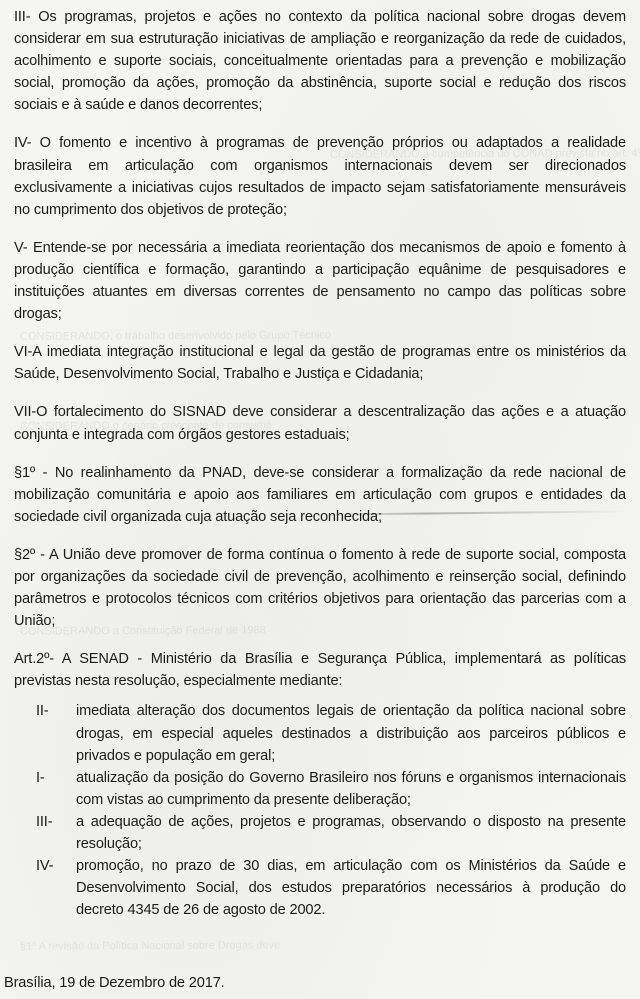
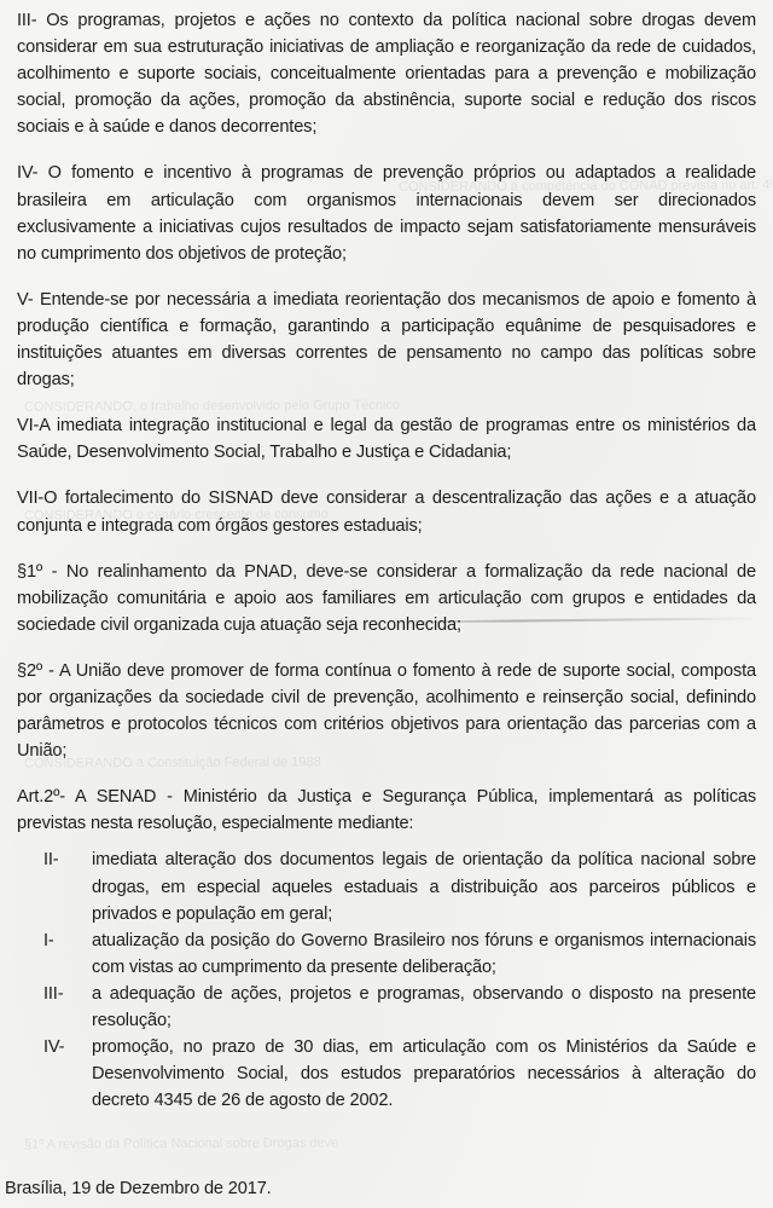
  CONSIDERANDO a competência do CONAD prevista no art. 4
  CONSIDERANDO o cenário crescente de consumo
  CONSIDERANDO a Constituição Federal de 1988
  realinhamento da política nacional sobre drogas
  III- Os programas, projetos e ações no contexto da política nacional sobre drogas devem considerar em sua estruturação iniciativas de ampliação e reorganização da rede de cuidados, acolhimento e suporte sociais, conceitualmente orientadas para a prevenção e mobilização social, promoção da ações, promoção da abstinência, suporte social e redução dos riscos sociais e à saúde e danos decorrentes;
  IV- O fomento e incentivo à programas de prevenção próprios ou adaptados a realidade brasileira em articulação com organismos internacionais devem ser direcionados exclusivamente a iniciativas cujos resultados de impacto sejam satisfatoriamente mensuráveis no cumprimento dos objetivos de proteção;
  V- Entende-se por necessária a imediata reorientação dos mecanismos de apoio e fomento à produção científica e formação, garantindo a participação equânime de pesquisadores e instituições atuantes em diversas correntes de pensamento no campo das políticas sobre drogas;
  VI-A imediata integração institucional e legal da gestão de programas entre os ministérios da Saúde, Desenvolvimento Social, Trabalho e Justiça e Cidadania;
  VII-O fortalecimento do SISNAD deve considerar a descentralização das ações e a atuação conjunta e integrada com órgãos gestores estaduais;
  §1º - No realinhamento da PNAD, deve-se considerar a formalização da rede nacional de mobilização comunitária e apoio aos familiares em articulação com grupos e entidades da sociedade civil organizada cuja atuação seja reconhecida;
  §2º - A União deve promover de forma contínua o fomento à rede de suporte social, composta por organizações da sociedade civil de prevenção, acolhimento e reinserção social, definindo parâmetros e protocolos técnicos com critérios objetivos para orientação das parcerias com a União;
- Art.2º- A SENAD - Ministério da Brasília e Segurança Pública, implementará as políticas previstas nesta resolução, especialmente mediante:
+ Art.2º- A SENAD - Ministério da Justiça e Segurança Pública, implementará as políticas previstas nesta resolução, especialmente mediante:
  II-
- imediata alteração dos documentos legais de orientação da política nacional sobre drogas, em especial aqueles destinados a distribuição aos parceiros públicos e privados e população em geral;
+ imediata alteração dos documentos legais de orientação da política nacional sobre drogas, em especial aqueles estaduais a distribuição aos parceiros públicos e privados e população em geral;
  I-
  atualização da posição do Governo Brasileiro nos fóruns e organismos internacionais com vistas ao cumprimento da presente deliberação;
  III-
  a adequação de ações, projetos e programas, observando o disposto na presente resolução;
  IV-
- promoção, no prazo de 30 dias, em articulação com os Ministérios da Saúde e Desenvolvimento Social, dos estudos preparatórios necessários à produção do decreto 4345 de 26 de agosto de 2002.
+ promoção, no prazo de 30 dias, em articulação com os Ministérios da Saúde e Desenvolvimento Social, dos estudos preparatórios necessários à alteração do decreto 4345 de 26 de agosto de 2002.
  Brasília, 19 de Dezembro de 2017.
